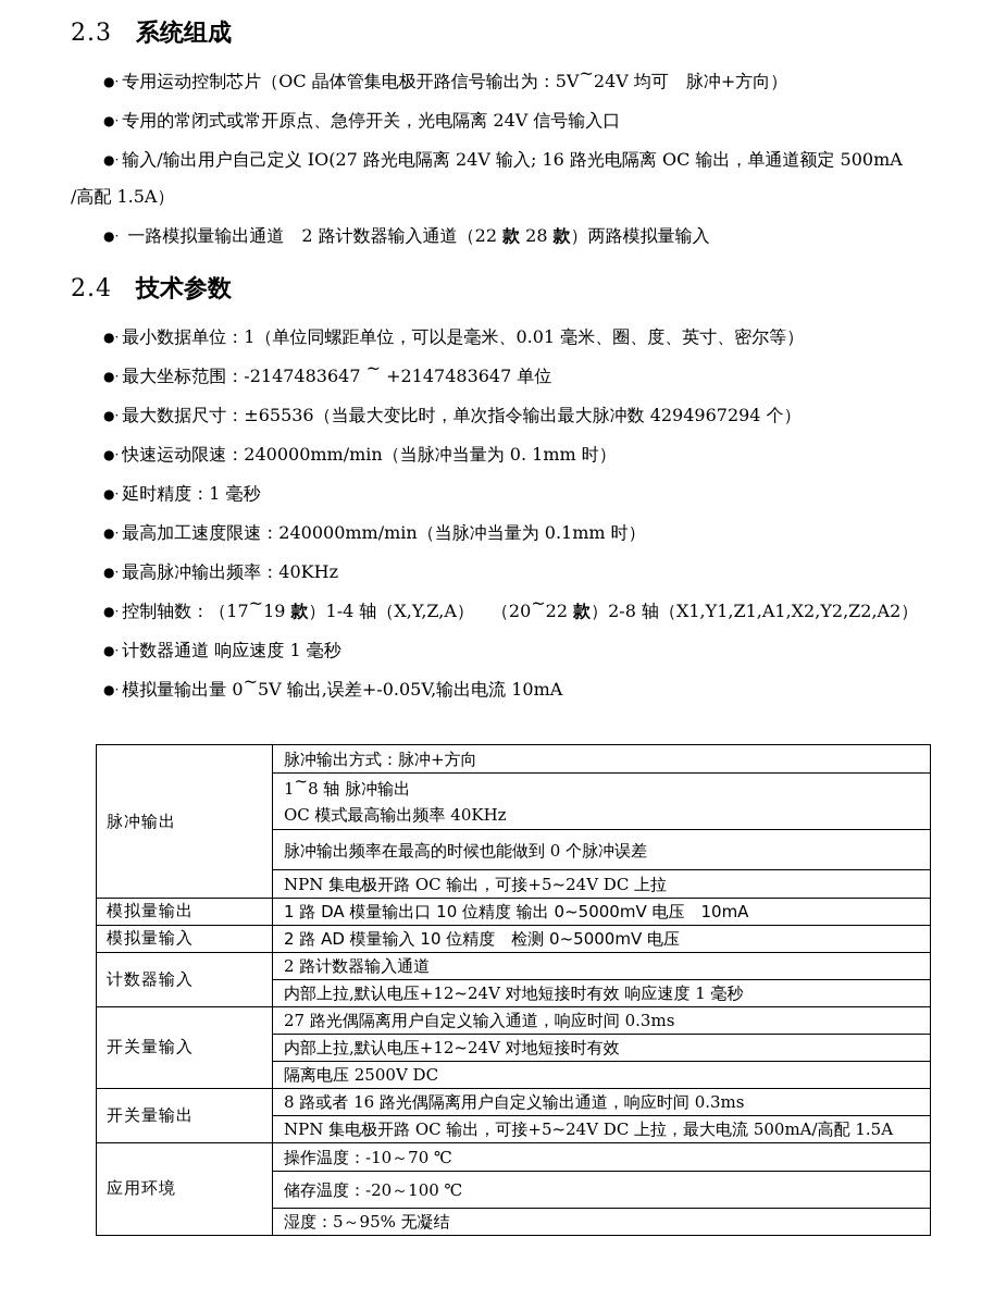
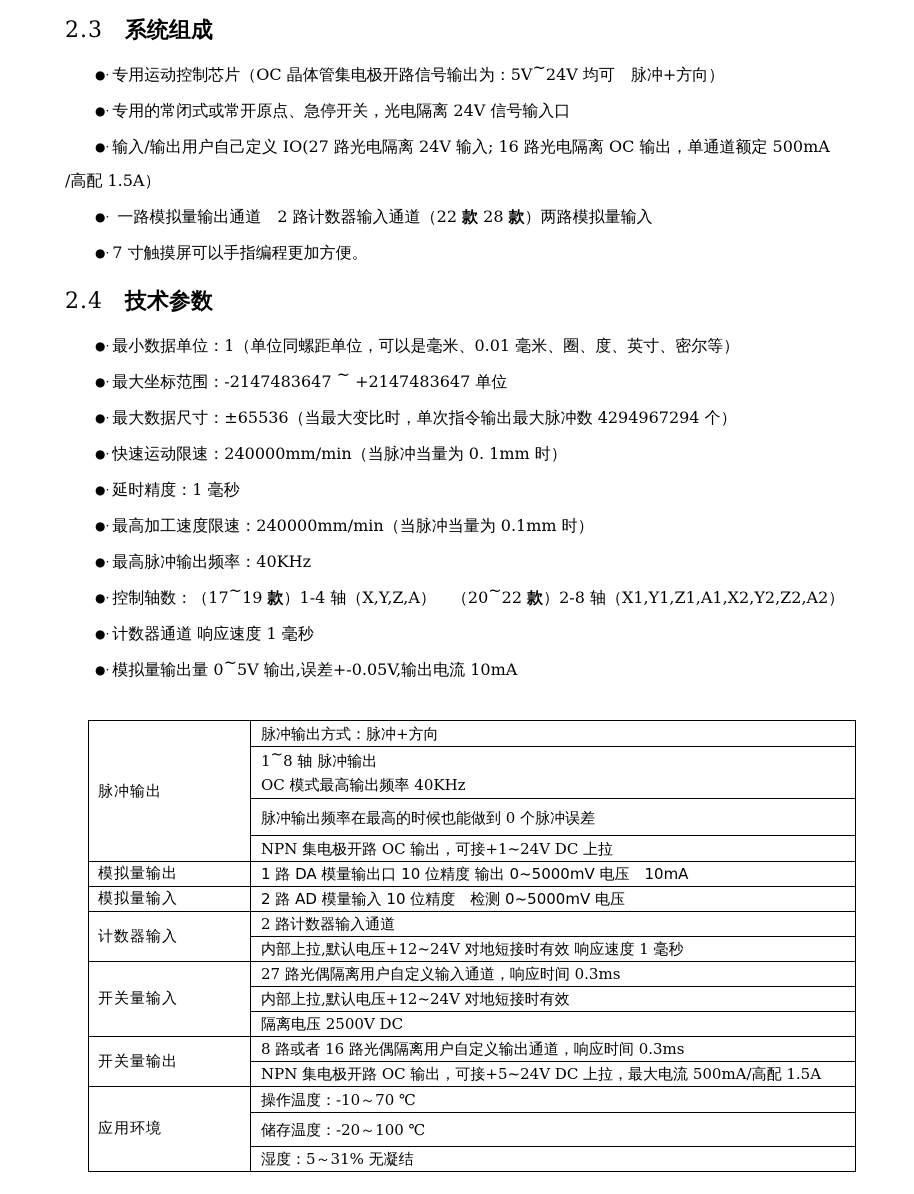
  2.3 系统组成
  ●· 专用运动控制芯片（OC 晶体管集电极开路信号输出为：5V~24V 均可 脉冲+方向）
  ●· 专用的常闭式或常开原点、急停开关，光电隔离 24V 信号输入口
  ●· 输入/输出用户自己定义 IO(27 路光电隔离 24V 输入; 16 路光电隔离 OC 输出，单通道额定 500mA
  /高配 1.5A）
  ●· 一路模拟量输出通道 2 路计数器输入通道（22 款 28 款）两路模拟量输入
+ ●· 7 寸触摸屏可以手指编程更加方便。
  2.4 技术参数
  ●· 最小数据单位：1（单位同螺距单位，可以是毫米、0.01 毫米、圈、度、英寸、密尔等）
  ●· 最大坐标范围：-2147483647 ~ +2147483647 单位
  ●· 最大数据尺寸：±65536（当最大变比时，单次指令输出最大脉冲数 4294967294 个）
  ●· 快速运动限速：240000mm/min（当脉冲当量为 0. 1mm 时）
  ●· 延时精度：1 毫秒
  ●· 最高加工速度限速：240000mm/min（当脉冲当量为 0.1mm 时）
  ●· 最高脉冲输出频率：40KHz
  ●· 控制轴数：（17~19 款）1-4 轴（X,Y,Z,A） （20~22 款）2-8 轴（X1,Y1,Z1,A1,X2,Y2,Z2,A2）
  ●· 计数器通道 响应速度 1 毫秒
  ●· 模拟量输出量 0~5V 输出,误差+-0.05V,输出电流 10mA
  脉冲输出	脉冲输出方式：脉冲+方向
  1~8 轴 脉冲输出 OC 模式最高输出频率 40KHz
  脉冲输出频率在最高的时候也能做到 0 个脉冲误差
- NPN 集电极开路 OC 输出，可接+5~24V DC 上拉
+ NPN 集电极开路 OC 输出，可接+1~24V DC 上拉
  模拟量输出	1 路 DA 模量输出口 10 位精度 输出 0~5000mV 电压 10mA
  模拟量输入	2 路 AD 模量输入 10 位精度 检测 0~5000mV 电压
  计数器输入	2 路计数器输入通道
  内部上拉,默认电压+12~24V 对地短接时有效 响应速度 1 毫秒
  开关量输入	27 路光偶隔离用户自定义输入通道，响应时间 0.3ms
  内部上拉,默认电压+12~24V 对地短接时有效
  隔离电压 2500V DC
  开关量输出	8 路或者 16 路光偶隔离用户自定义输出通道，响应时间 0.3ms
  NPN 集电极开路 OC 输出，可接+5~24V DC 上拉，最大电流 500mA/高配 1.5A
  应用环境	操作温度：-10～70 ℃
  储存温度：-20～100 ℃
- 湿度：5～95% 无凝结
+ 湿度：5～31% 无凝结
